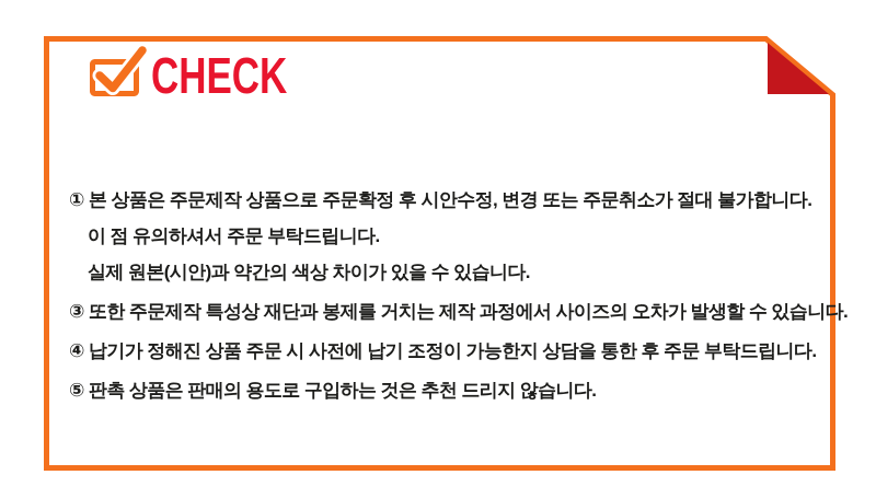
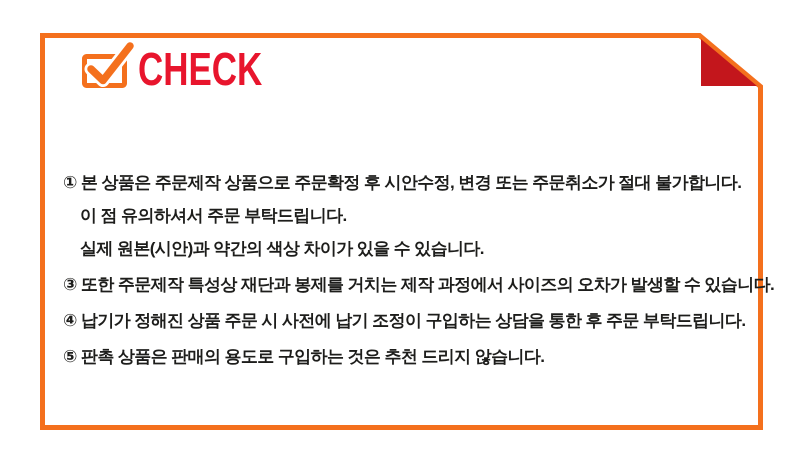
  CHECK
  ① 본 상품은 주문제작 상품으로 주문확정 후 시안수정, 변경 또는 주문취소가 절대 불가합니다.
  이 점 유의하셔서 주문 부탁드립니다.
  실제 원본(시안)과 약간의 색상 차이가 있을 수 있습니다.
  ③ 또한 주문제작 특성상 재단과 봉제를 거치는 제작 과정에서 사이즈의 오차가 발생할 수 있습니다.
- ④ 납기가 정해진 상품 주문 시 사전에 납기 조정이 가능한지 상담을 통한 후 주문 부탁드립니다.
+ ④ 납기가 정해진 상품 주문 시 사전에 납기 조정이 구입하는 상담을 통한 후 주문 부탁드립니다.
  ⑤ 판촉 상품은 판매의 용도로 구입하는 것은 추천 드리지 않습니다.
